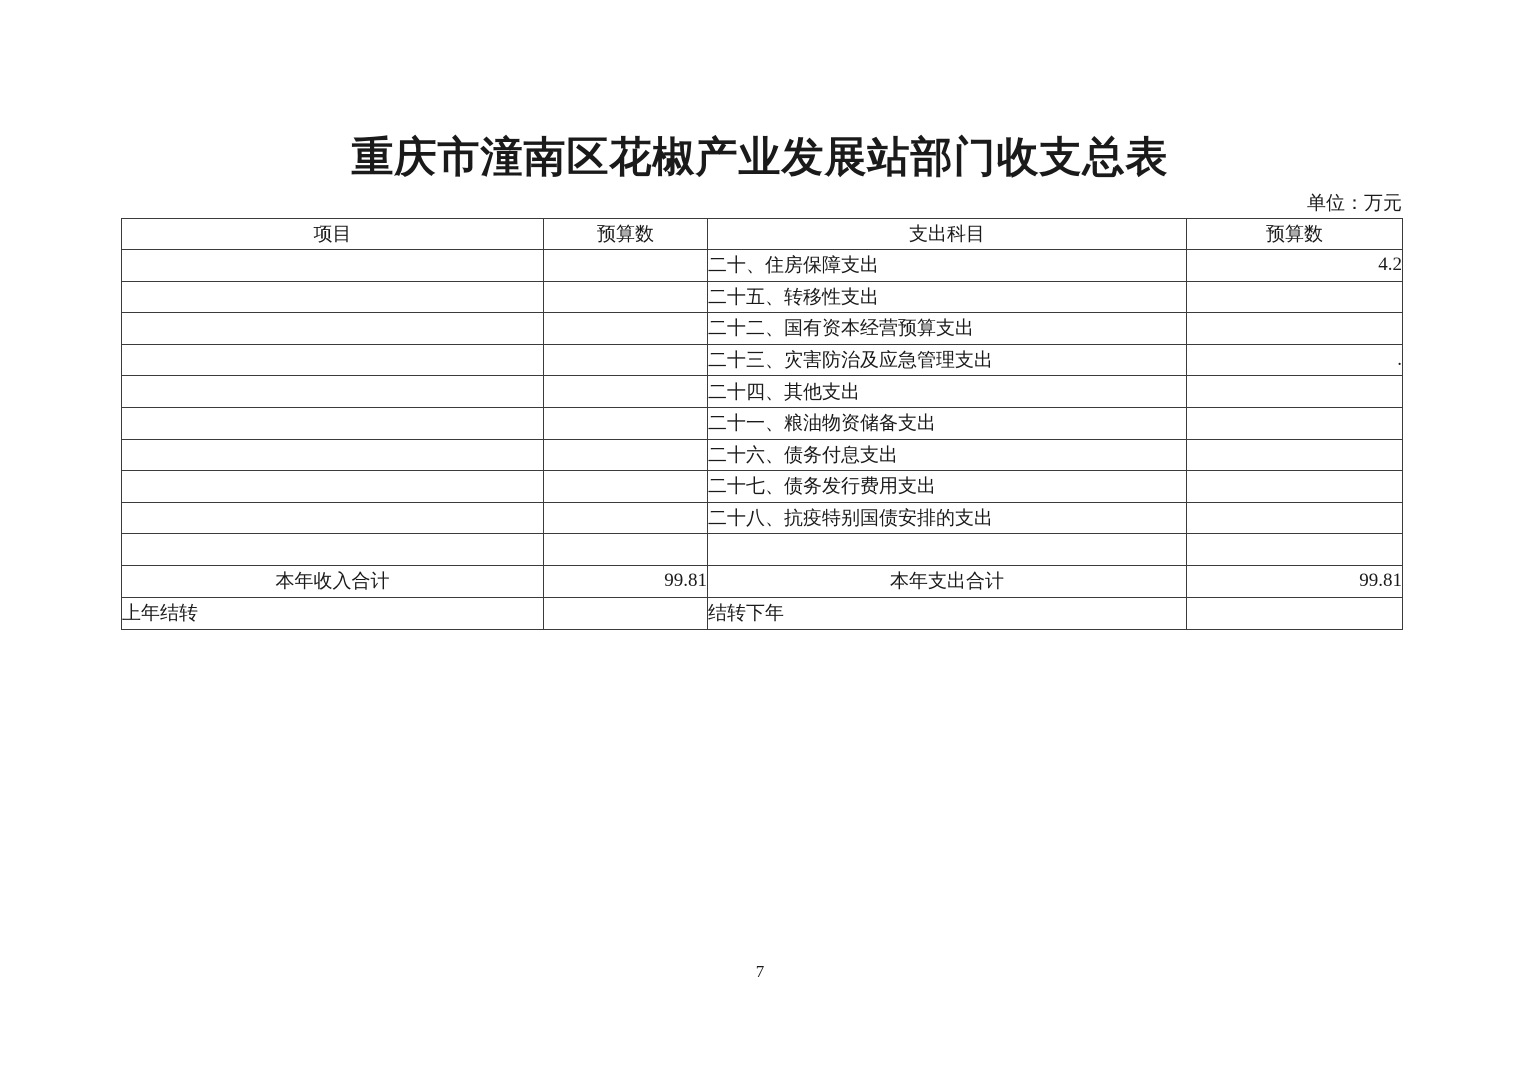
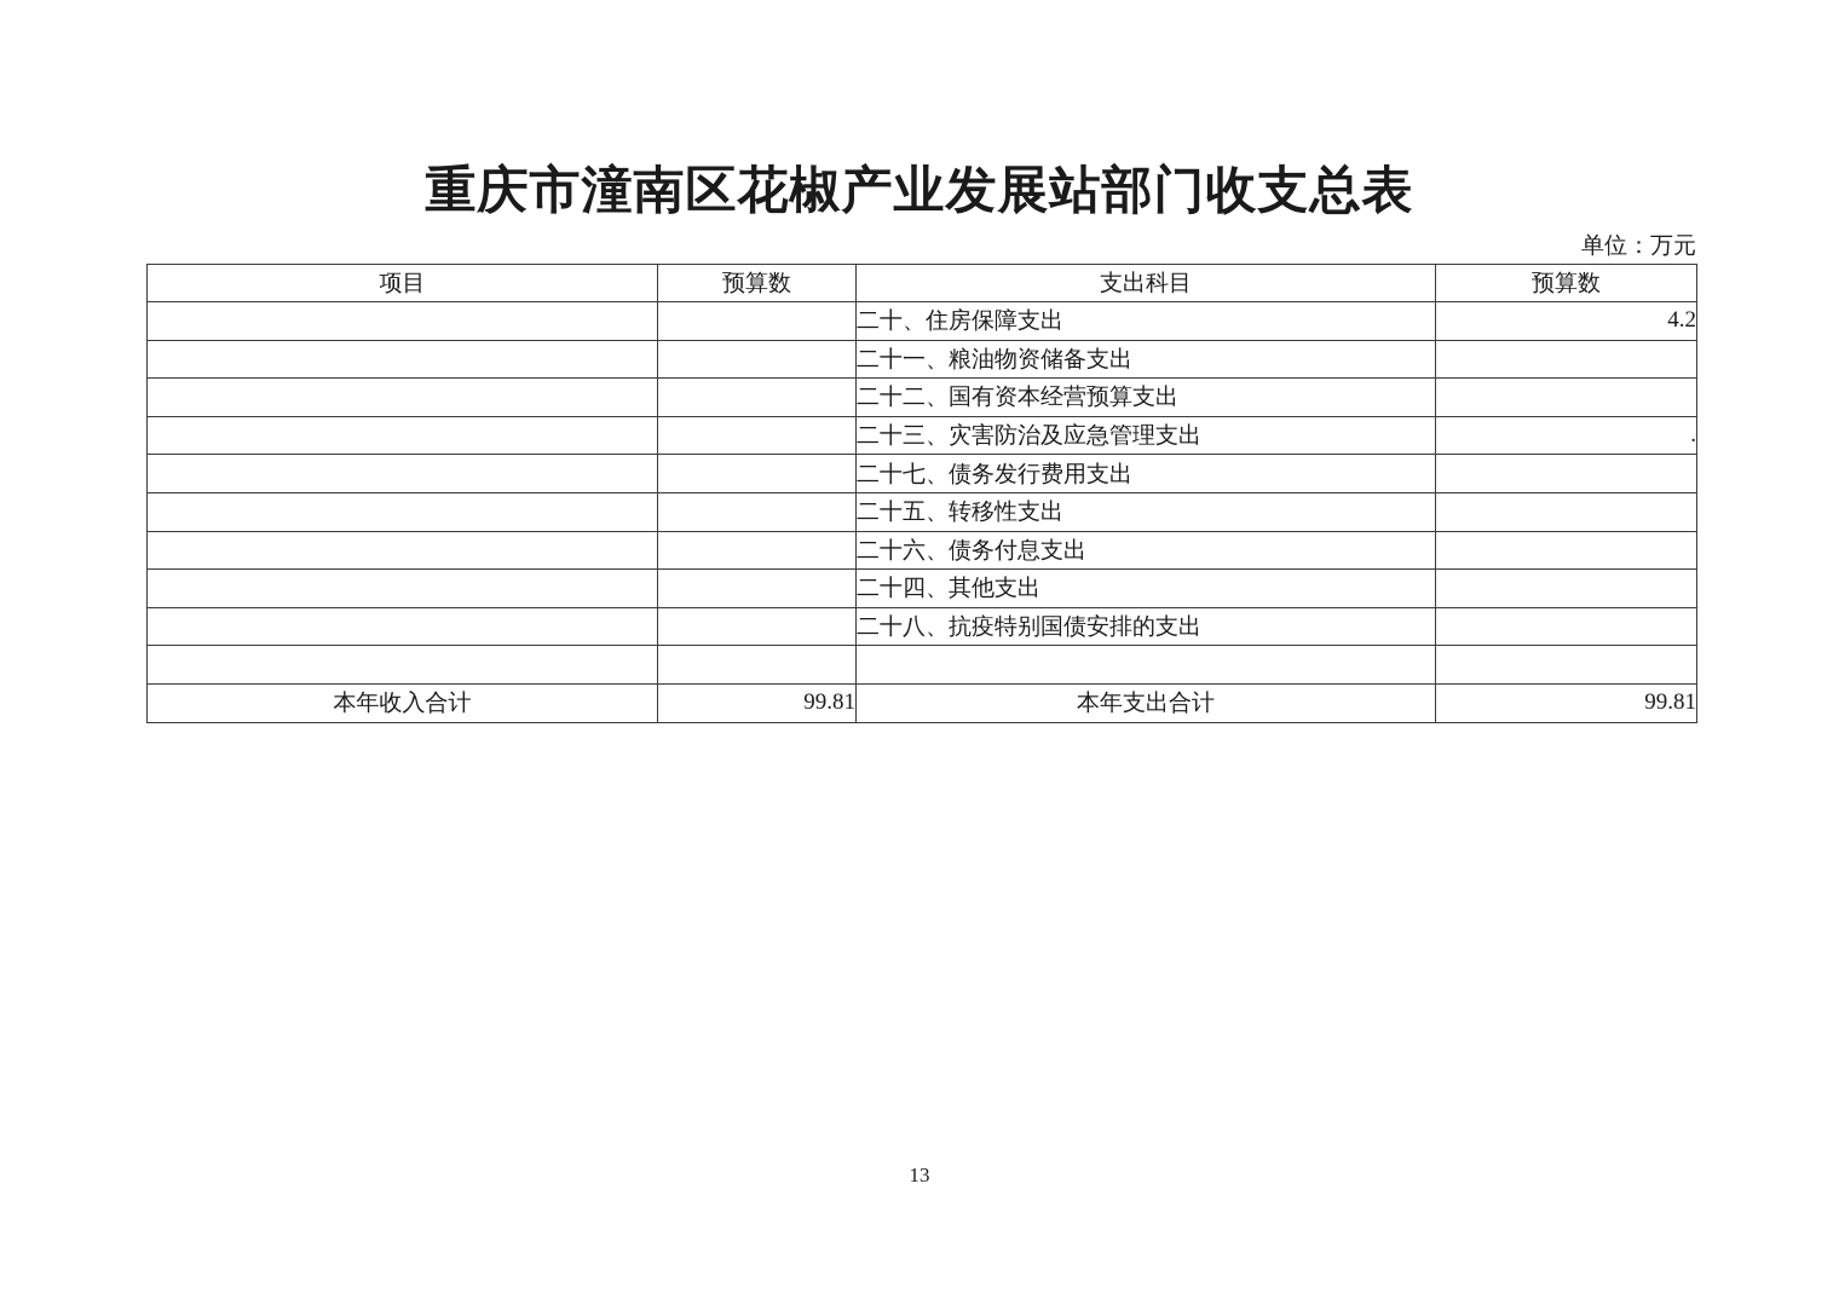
  重庆市潼南区花椒产业发展站部门收支总表
  单位：万元
  项目	预算数	支出科目	预算数
  		二十、住房保障支出	4.2
- 		二十五、转移性支出
+ 		二十一、粮油物资储备支出
  		二十二、国有资本经营预算支出
  		二十三、灾害防治及应急管理支出	.
- 		二十四、其他支出
+ 		二十七、债务发行费用支出
- 		二十一、粮油物资储备支出
+ 		二十五、转移性支出
  		二十六、债务付息支出
- 		二十七、债务发行费用支出
+ 		二十四、其他支出
  		二十八、抗疫特别国债安排的支出
  本年收入合计	99.81	本年支出合计	99.81
- 上年结转		结转下年
- 7
+ 13
